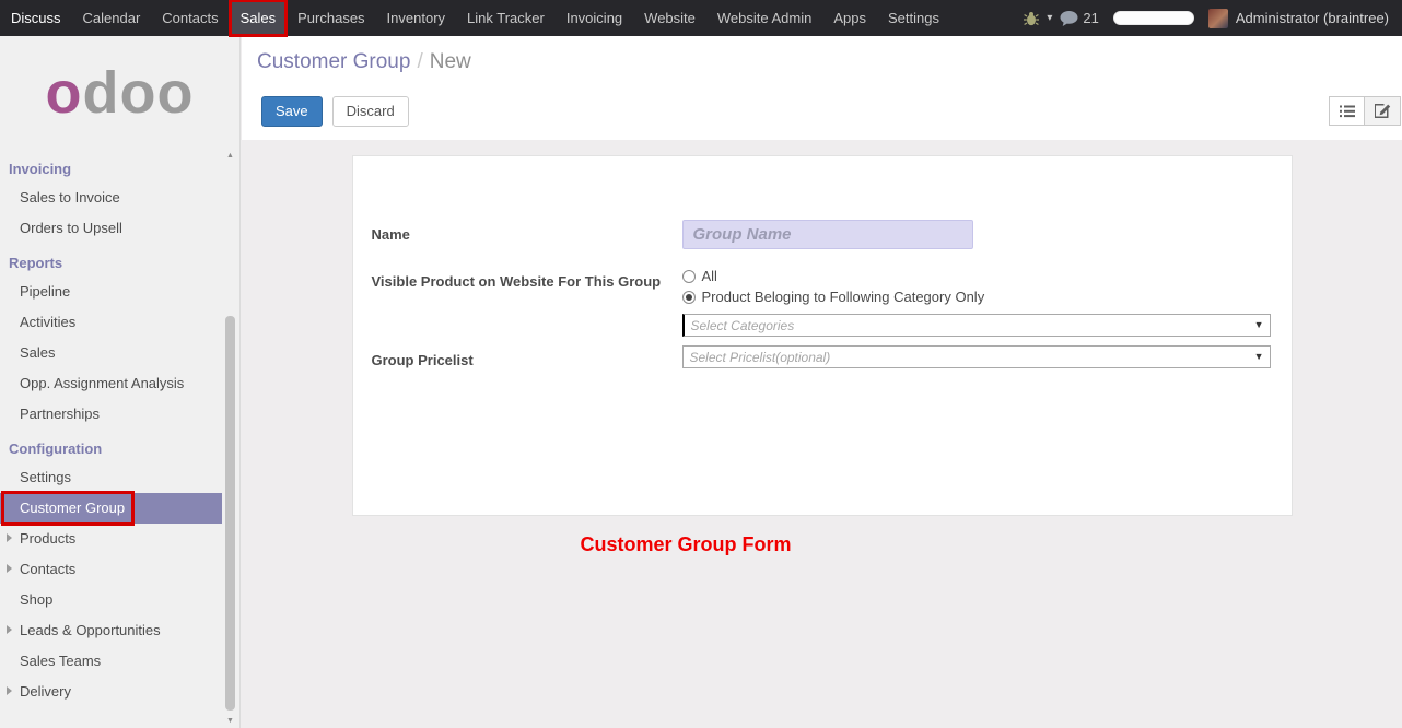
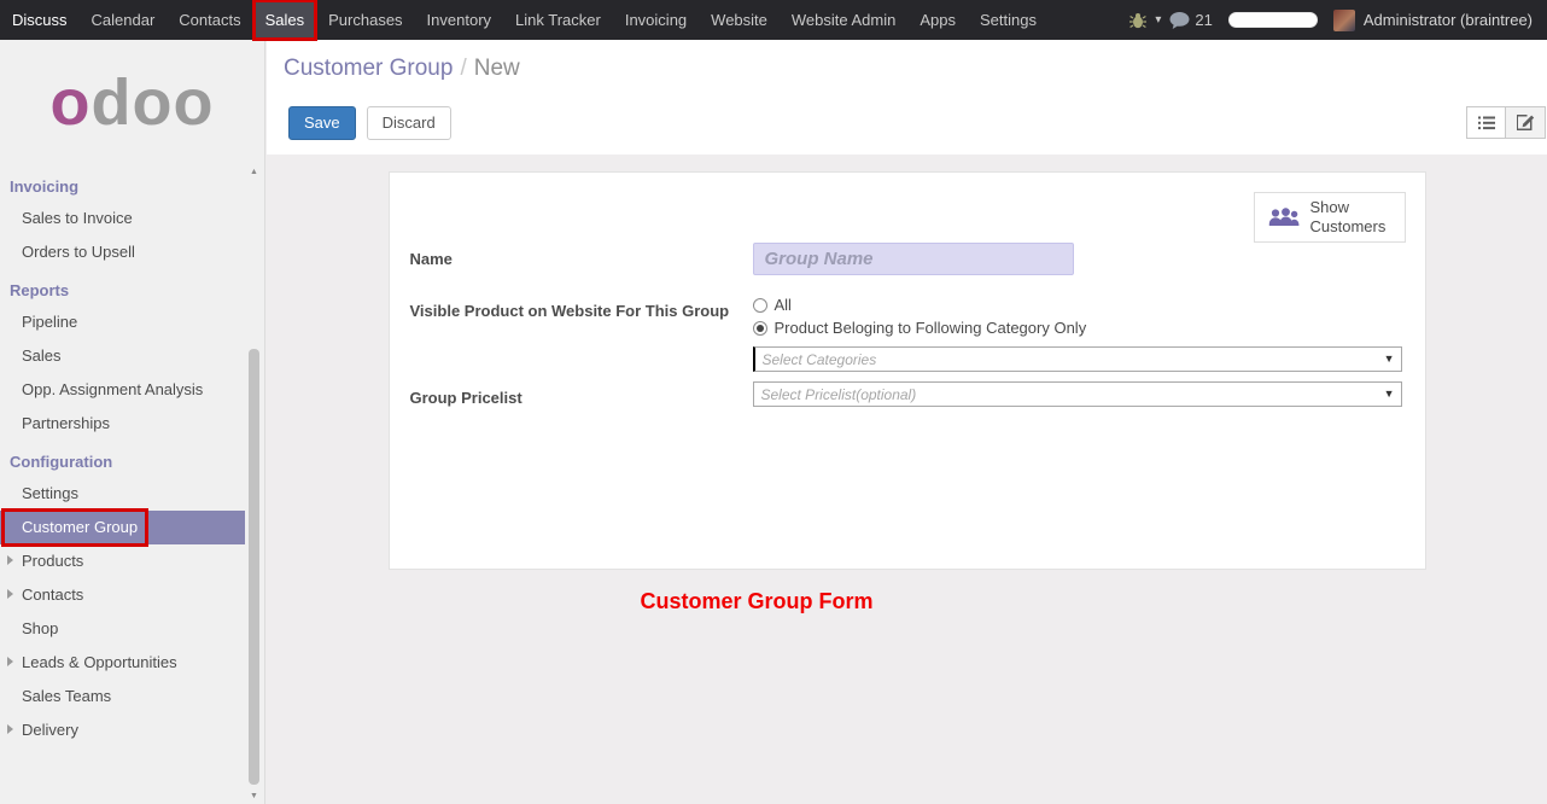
  Discuss
  Calendar
  Contacts
  Sales
  Purchases
  Inventory
  Link Tracker
  Invoicing
  Website
  Website Admin
  Apps
  Settings
  ▾
  21
  Administrator (braintree)
  o
  doo
  Invoicing
  Sales to Invoice
  Orders to Upsell
  Reports
  Pipeline
- Activities
  Sales
  Opp. Assignment Analysis
  Partnerships
  Configuration
  Settings
  Customer Group
  Products
  Contacts
  Shop
  Leads & Opportunities
  Sales Teams
  Delivery
  Customer Group / New
  Save
  Discard
+ Show Customers
  Name
  Group Name
  Visible Product on Website For This Group
  All
  Product Beloging to Following Category Only
  Select Categories
  ▼
  Group Pricelist
  Select Pricelist(optional)
  ▼
  Customer Group Form
